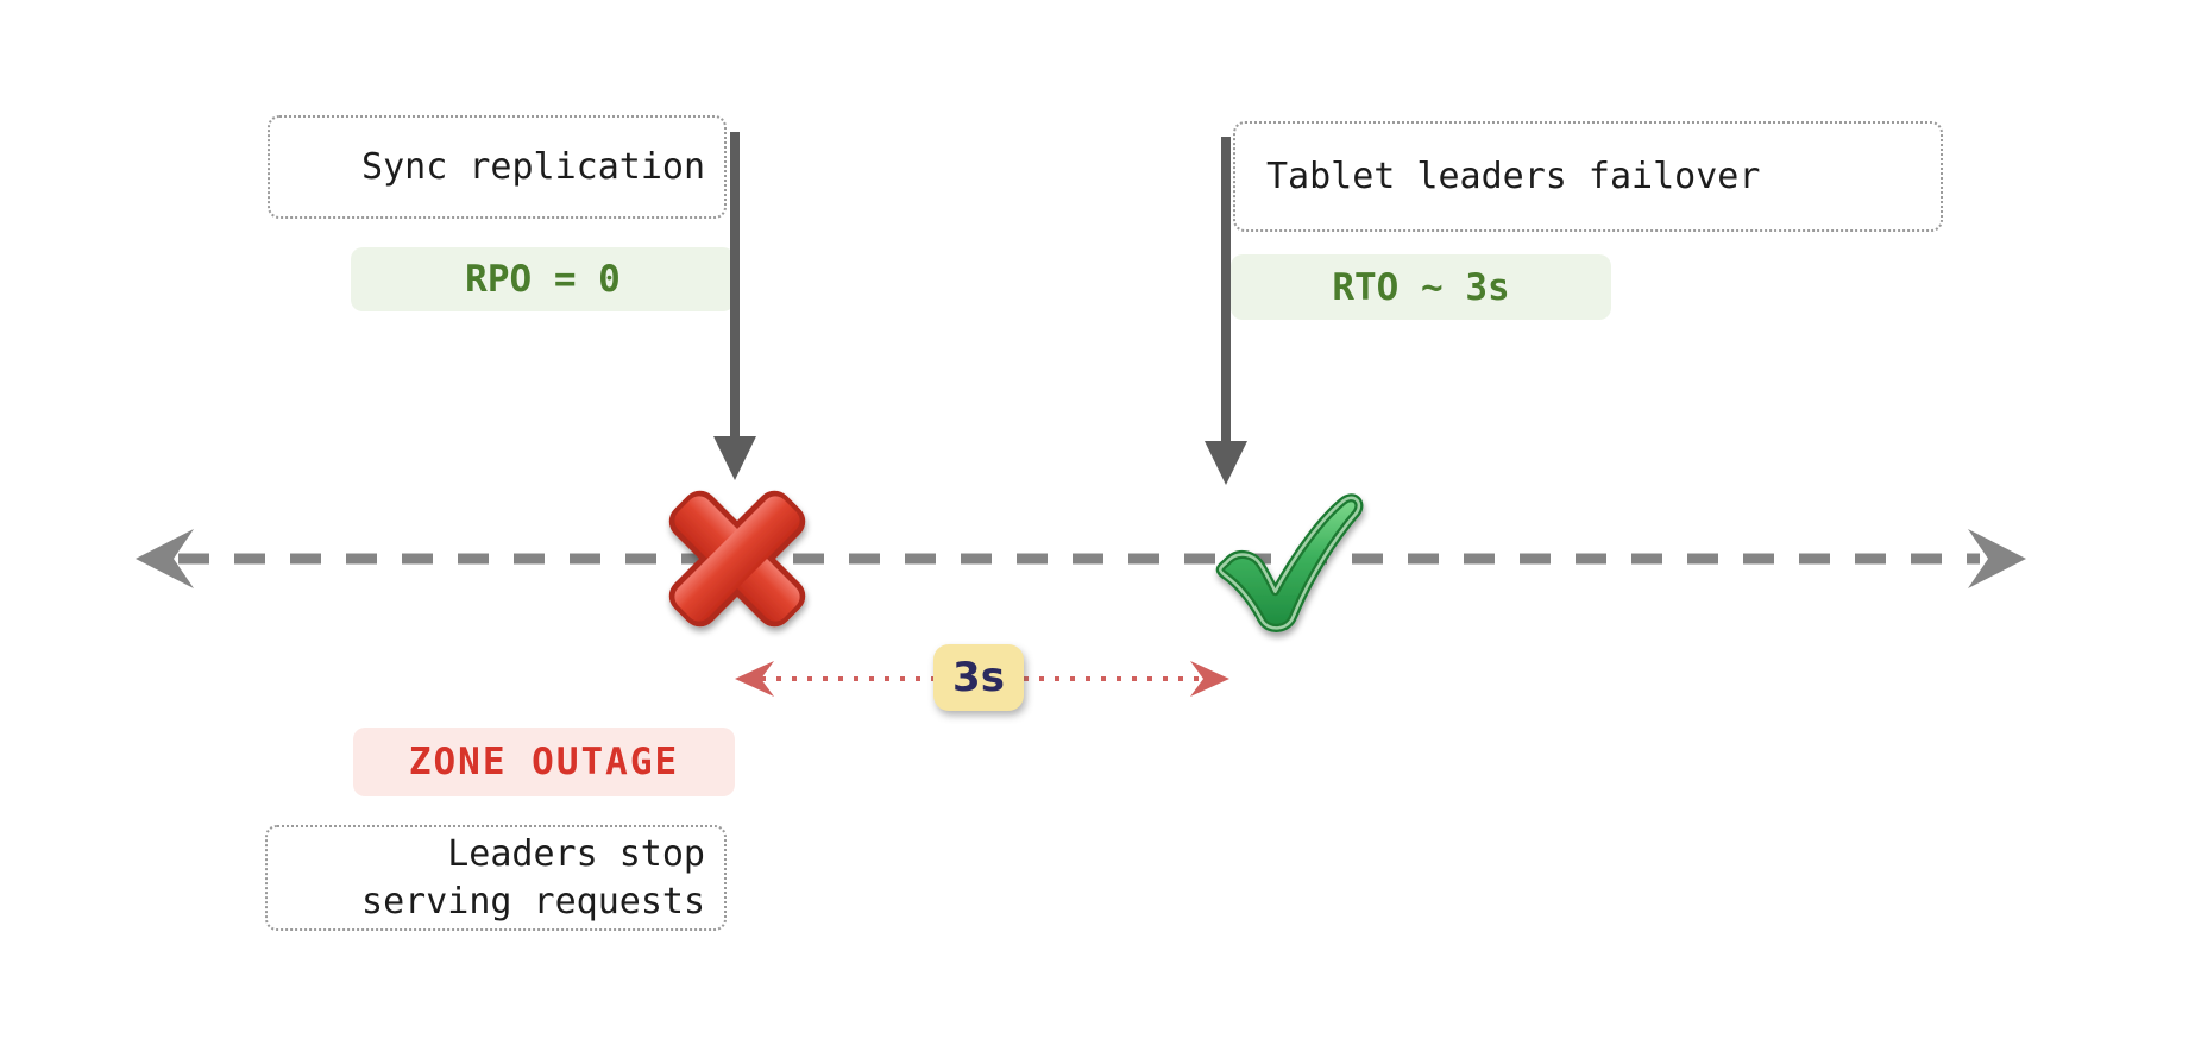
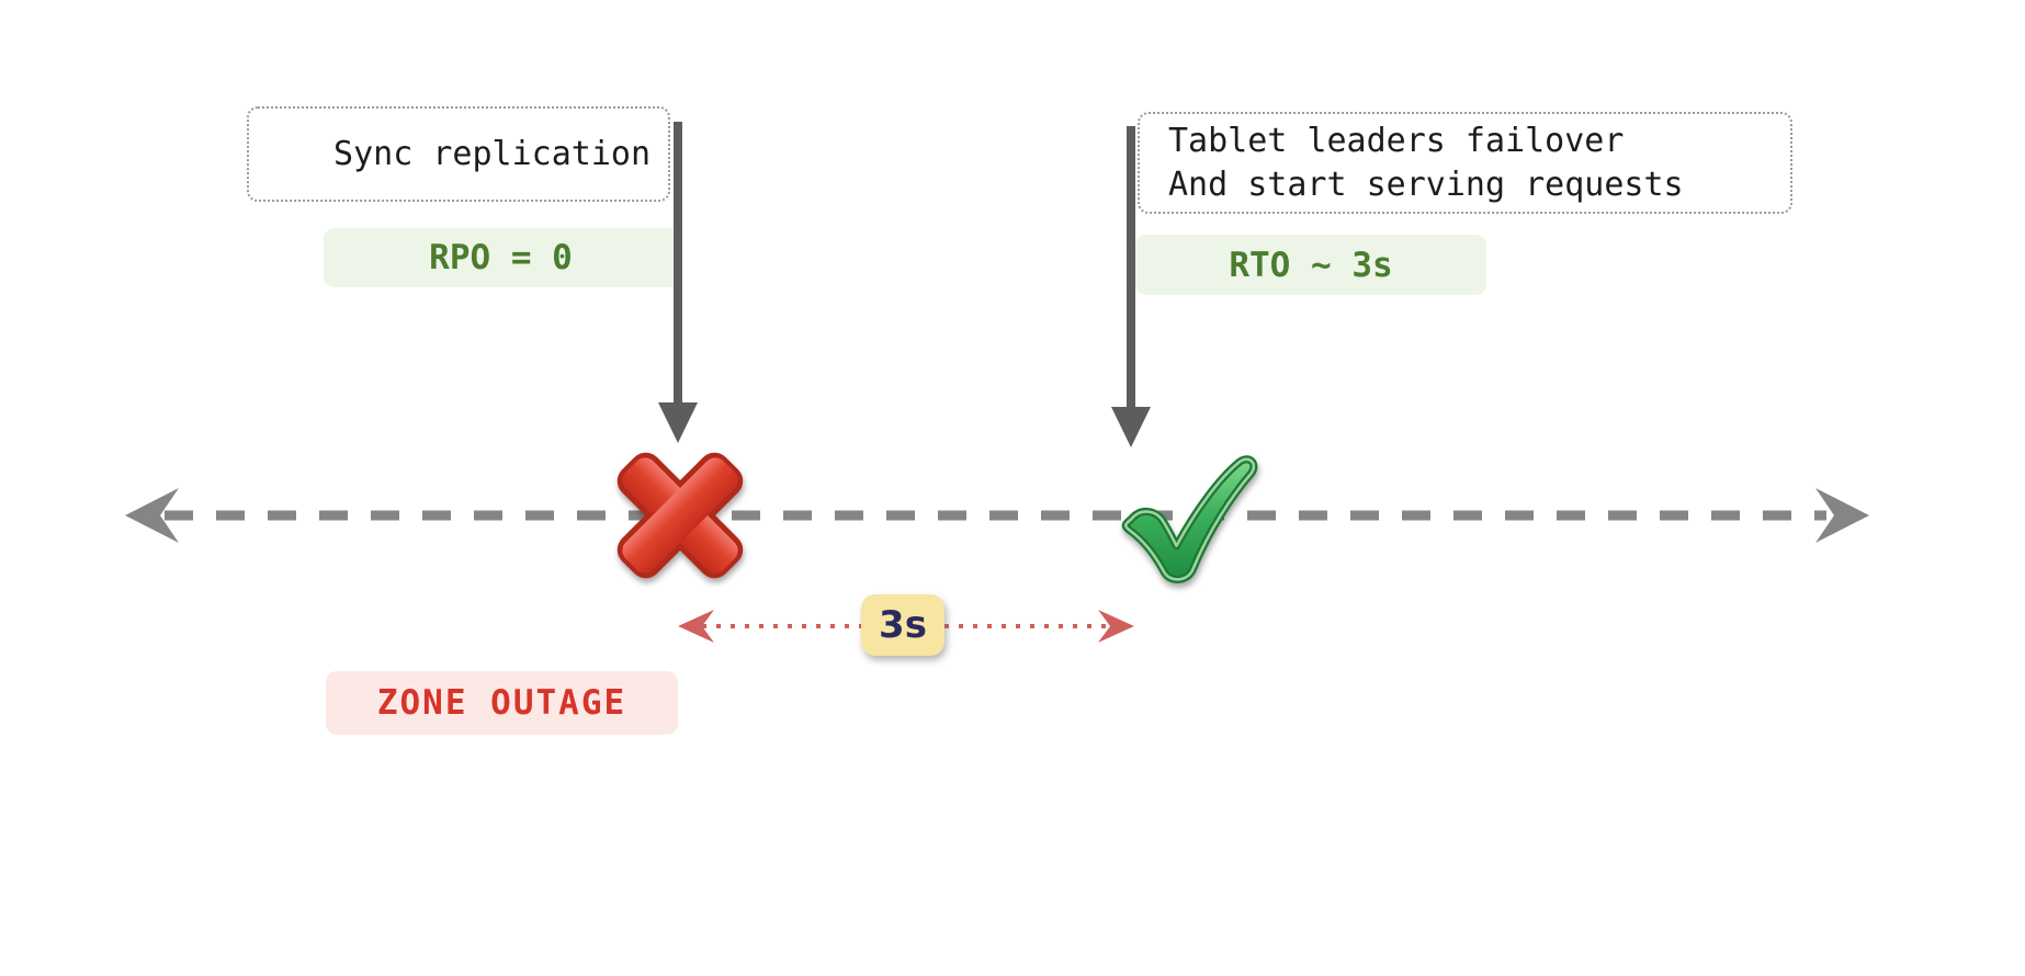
  Sync replication
  RPO = 0
  Tablet leaders failover
+ And start serving requests
  RTO ~ 3s
  ZONE OUTAGE
- Leaders stop
- serving requests
  3s
